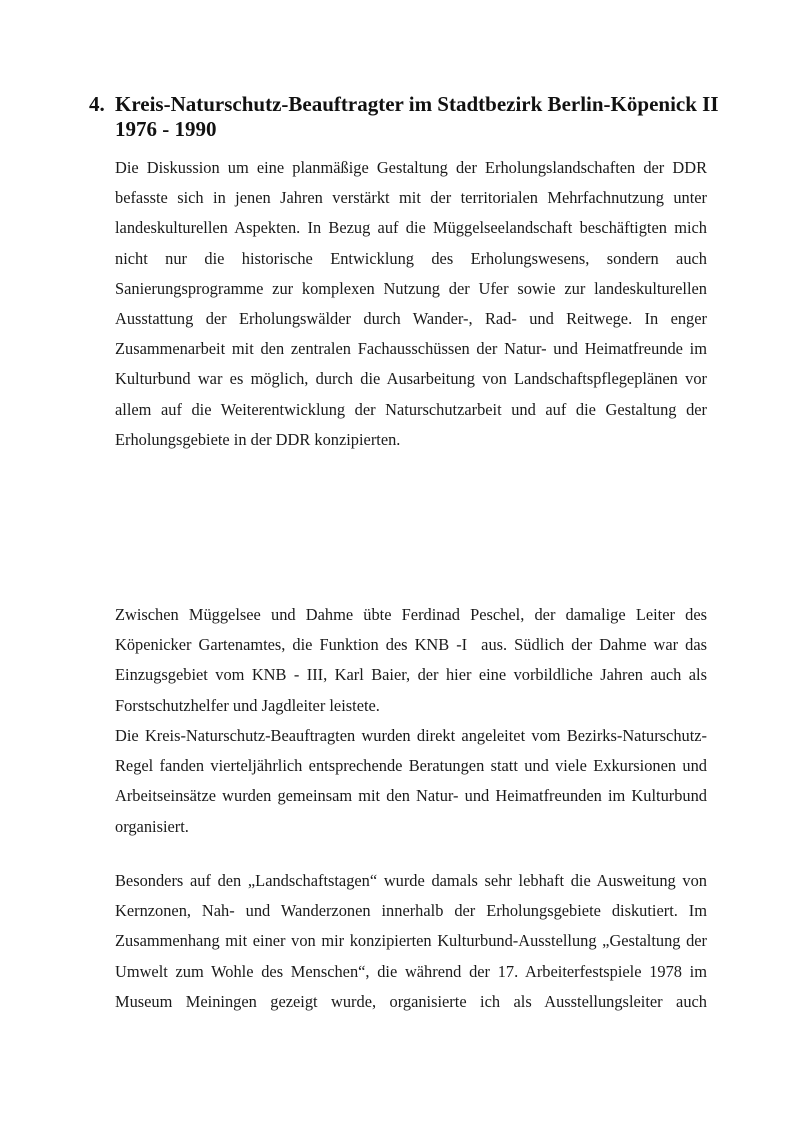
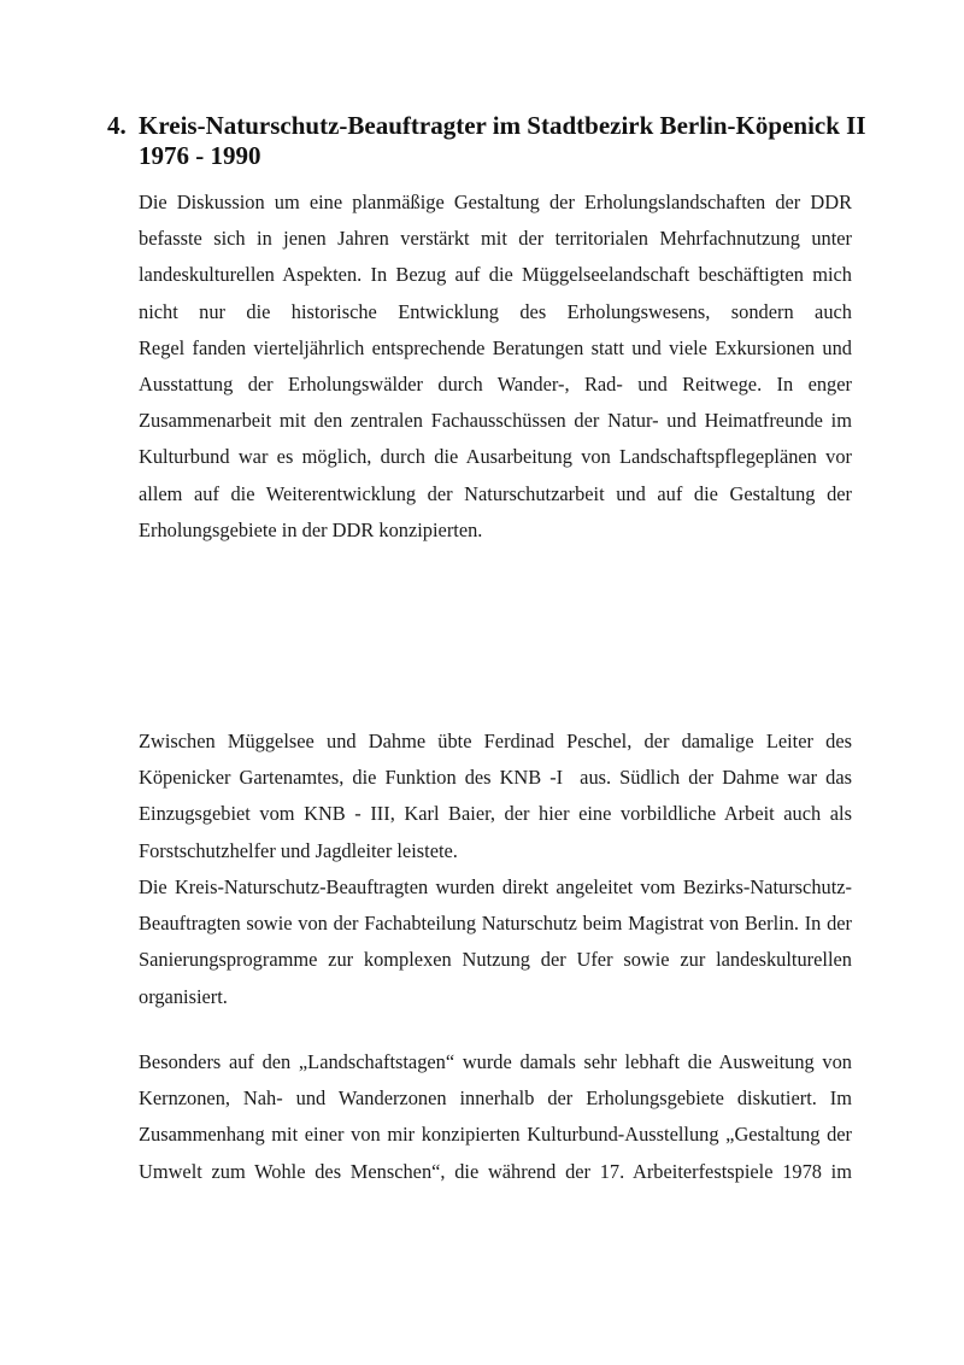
  4. Kreis-Naturschutz-Beauftragter im Stadtbezirk Berlin-Köpenick II
  1976 - 1990
  Die Diskussion um eine planmäßige Gestaltung der Erholungslandschaften der DDR
  befasste sich in jenen Jahren verstärkt mit der territorialen Mehrfachnutzung unter
  landeskulturellen Aspekten. In Bezug auf die Müggelseelandschaft beschäftigten mich
  nicht nur die historische Entwicklung des Erholungswesens, sondern auch
- Sanierungsprogramme zur komplexen Nutzung der Ufer sowie zur landeskulturellen
+ Regel fanden vierteljährlich entsprechende Beratungen statt und viele Exkursionen und
  Ausstattung der Erholungswälder durch Wander-, Rad- und Reitwege. In enger
  Zusammenarbeit mit den zentralen Fachausschüssen der Natur- und Heimatfreunde im
  Kulturbund war es möglich, durch die Ausarbeitung von Landschaftspflegeplänen vor
  allem auf die Weiterentwicklung der Naturschutzarbeit und auf die Gestaltung der
  Erholungsgebiete in der DDR konzipierten.
  Zwischen Müggelsee und Dahme übte Ferdinad Peschel, der damalige Leiter des
  Köpenicker Gartenamtes, die Funktion des KNB -I aus. Südlich der Dahme war das
- Einzugsgebiet vom KNB - III, Karl Baier, der hier eine vorbildliche Jahren auch als
+ Einzugsgebiet vom KNB - III, Karl Baier, der hier eine vorbildliche Arbeit auch als
  Forstschutzhelfer und Jagdleiter leistete.
  Die Kreis-Naturschutz-Beauftragten wurden direkt angeleitet vom Bezirks-Naturschutz-
+ Beauftragten sowie von der Fachabteilung Naturschutz beim Magistrat von Berlin. In der
- Regel fanden vierteljährlich entsprechende Beratungen statt und viele Exkursionen und
+ Sanierungsprogramme zur komplexen Nutzung der Ufer sowie zur landeskulturellen
- Arbeitseinsätze wurden gemeinsam mit den Natur- und Heimatfreunden im Kulturbund
  organisiert.
  Besonders auf den „Landschaftstagen“ wurde damals sehr lebhaft die Ausweitung von
  Kernzonen, Nah- und Wanderzonen innerhalb der Erholungsgebiete diskutiert. Im
  Zusammenhang mit einer von mir konzipierten Kulturbund-Ausstellung „Gestaltung der
  Umwelt zum Wohle des Menschen“, die während der 17. Arbeiterfestspiele 1978 im
- Museum Meiningen gezeigt wurde, organisierte ich als Ausstellungsleiter auch
